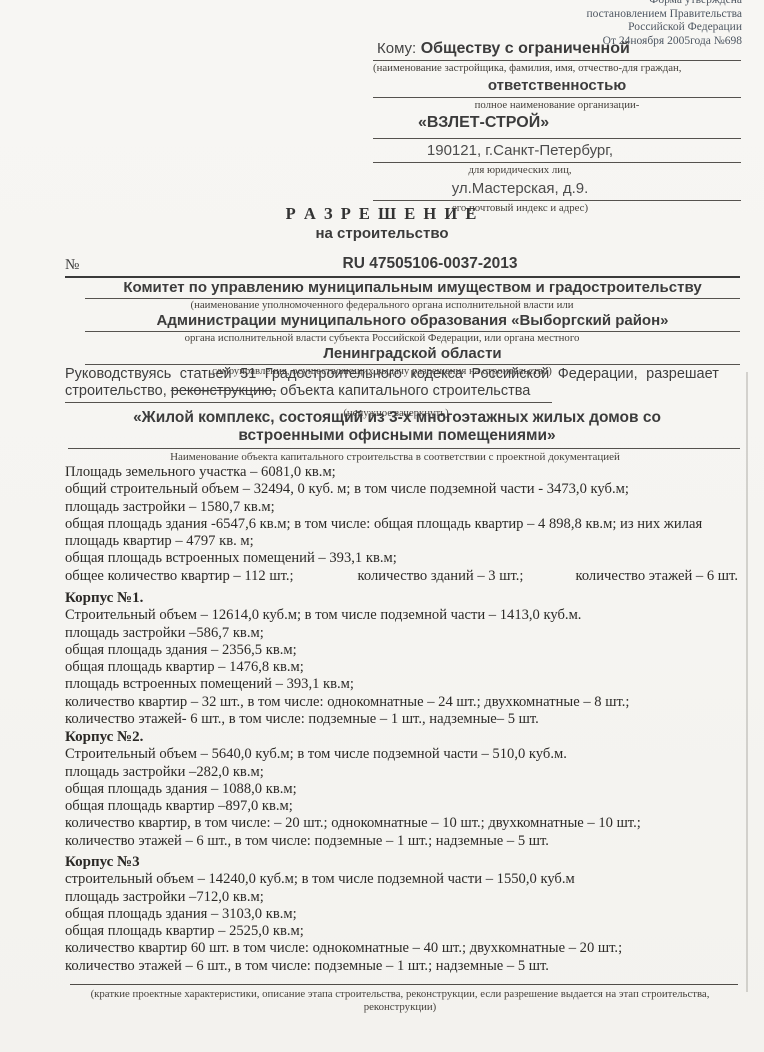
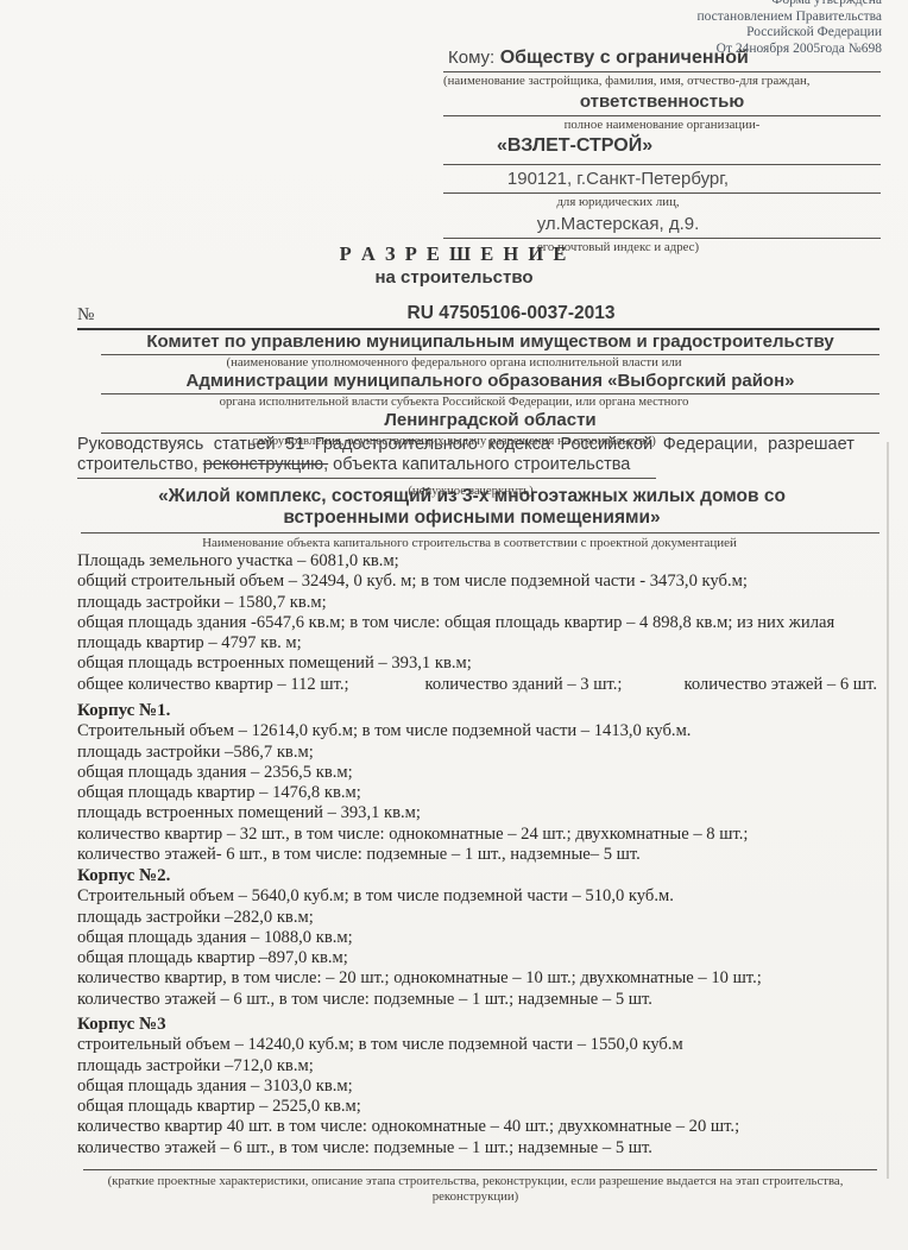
  Форма утверждена
  постановлением Правительства
  Российской Федерации
  От 24ноября 2005года №698
  Кому: Обществу с ограниченной
  (наименование застройщика, фамилия, имя, отчество-для граждан,
  ответственностью
  полное наименование организации-
  «ВЗЛЕТ-СТРОЙ»
  190121, г.Санкт-Петербург,
  для юридических лиц,
  ул.Мастерская, д.9.
  его почтовый индекс и адрес)
  Р А З Р Е Ш Е Н И Е
  на строительство
  №
  RU 47505106-0037-2013
  Комитет по управлению муниципальным имуществом и градостроительству
  (наименование уполномоченного федерального органа исполнительной власти или
  Администрации муниципального образования «Выборгский район»
  органа исполнительной власти субъекта Российской Федерации, или органа местного
  Ленинградской области
  самоуправления, осуществляющих выдачу разрешения на строительство)
  Руководствуясь статьей 51 Градостроительного кодекса Российской Федерации, разрешает
  строительство, реконструкцию, объекта капитального строительства
  (ненужное зачеркнуть)
  «Жилой комплекс, состоящий из 3-х многоэтажных жилых домов со встроенными офисными помещениями»
  Наименование объекта капитального строительства в соответствии с проектной документацией
  Площадь земельного участка – 6081,0 кв.м;
  общий строительный объем – 32494, 0 куб. м; в том числе подземной части - 3473,0 куб.м;
  площадь застройки – 1580,7 кв.м;
  общая площадь здания -6547,6 кв.м; в том числе: общая площадь квартир – 4 898,8 кв.м; из них жилая
  площадь квартир – 4797 кв. м;
  общая площадь встроенных помещений – 393,1 кв.м;
  общее количество квартир – 112 шт.; количество зданий – 3 шт.; количество этажей – 6 шт.
  Корпус №1.
  Строительный объем – 12614,0 куб.м; в том числе подземной части – 1413,0 куб.м.
  площадь застройки –586,7 кв.м;
  общая площадь здания – 2356,5 кв.м;
  общая площадь квартир – 1476,8 кв.м;
  площадь встроенных помещений – 393,1 кв.м;
  количество квартир – 32 шт., в том числе: однокомнатные – 24 шт.; двухкомнатные – 8 шт.;
  количество этажей- 6 шт., в том числе: подземные – 1 шт., надземные– 5 шт.
  Корпус №2.
  Строительный объем – 5640,0 куб.м; в том числе подземной части – 510,0 куб.м.
  площадь застройки –282,0 кв.м;
  общая площадь здания – 1088,0 кв.м;
  общая площадь квартир –897,0 кв.м;
  количество квартир, в том числе: – 20 шт.; однокомнатные – 10 шт.; двухкомнатные – 10 шт.;
  количество этажей – 6 шт., в том числе: подземные – 1 шт.; надземные – 5 шт.
  Корпус №3
  строительный объем – 14240,0 куб.м; в том числе подземной части – 1550,0 куб.м
  площадь застройки –712,0 кв.м;
  общая площадь здания – 3103,0 кв.м;
  общая площадь квартир – 2525,0 кв.м;
- количество квартир 60 шт. в том числе: однокомнатные – 40 шт.; двухкомнатные – 20 шт.;
+ количество квартир 40 шт. в том числе: однокомнатные – 40 шт.; двухкомнатные – 20 шт.;
  количество этажей – 6 шт., в том числе: подземные – 1 шт.; надземные – 5 шт.
  (краткие проектные характеристики, описание этапа строительства, реконструкции, если разрешение выдается на этап строительства, реконструкции)
